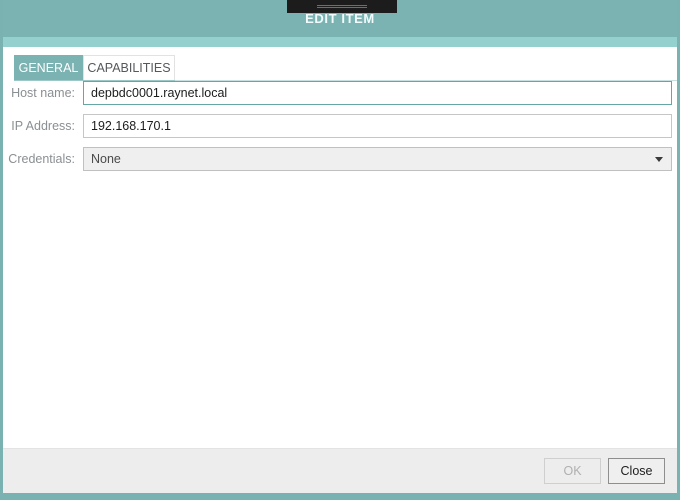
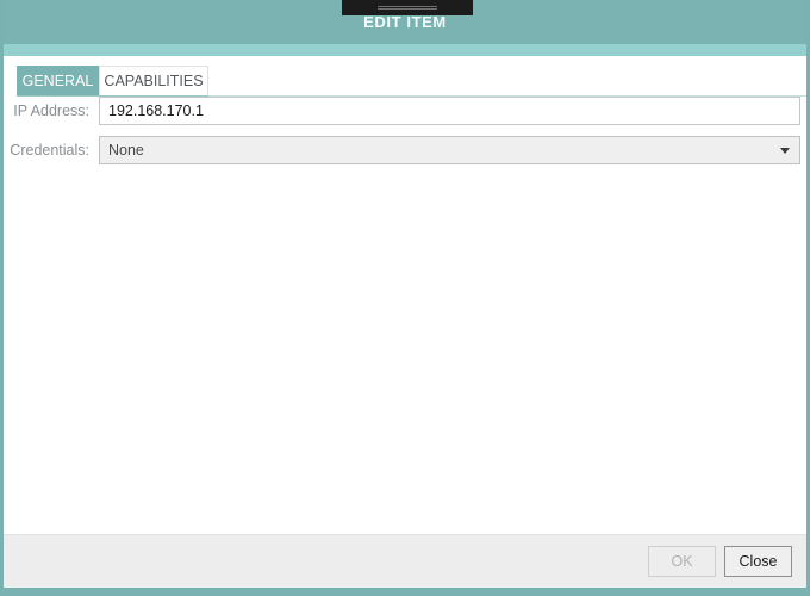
  EDIT ITEM
  GENERAL
  CAPABILITIES
- Host name:
- depbdc0001.raynet.local
  IP Address:
  192.168.170.1
  Credentials:
  None
  OK
  Close
